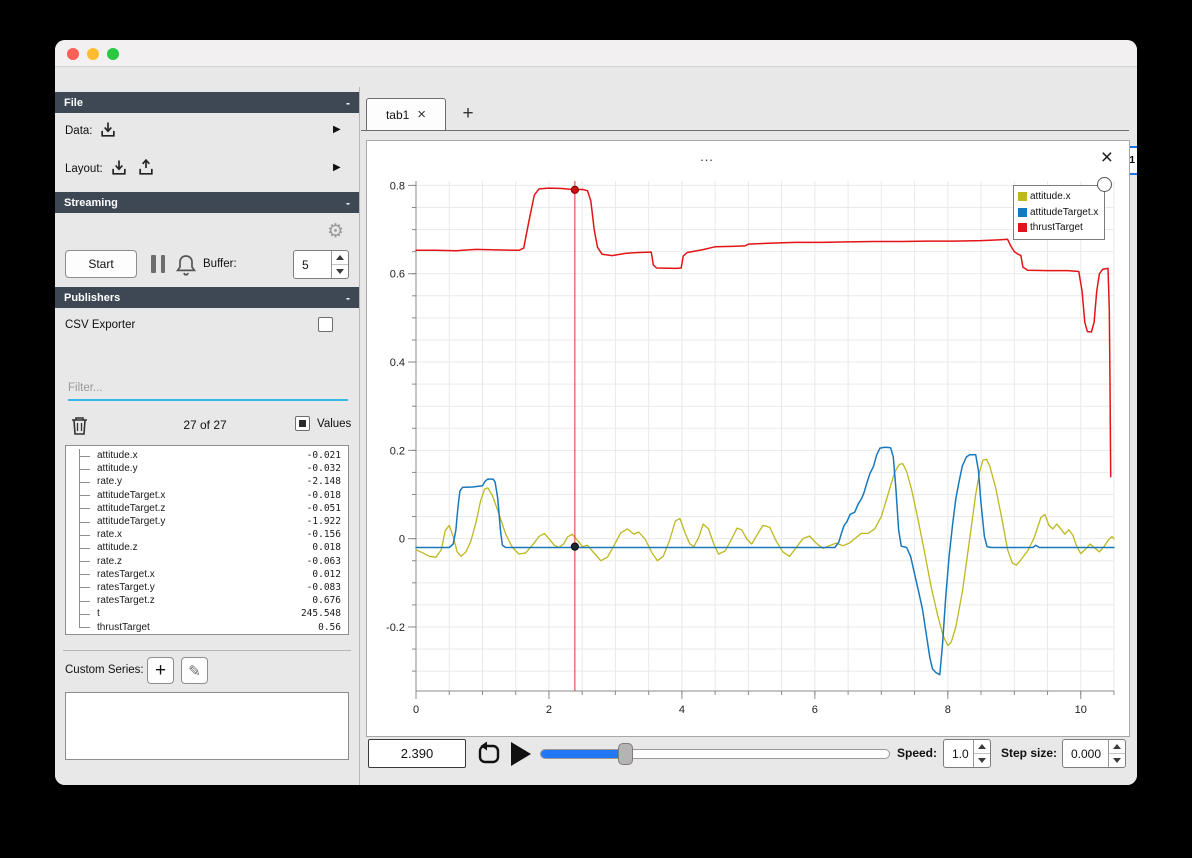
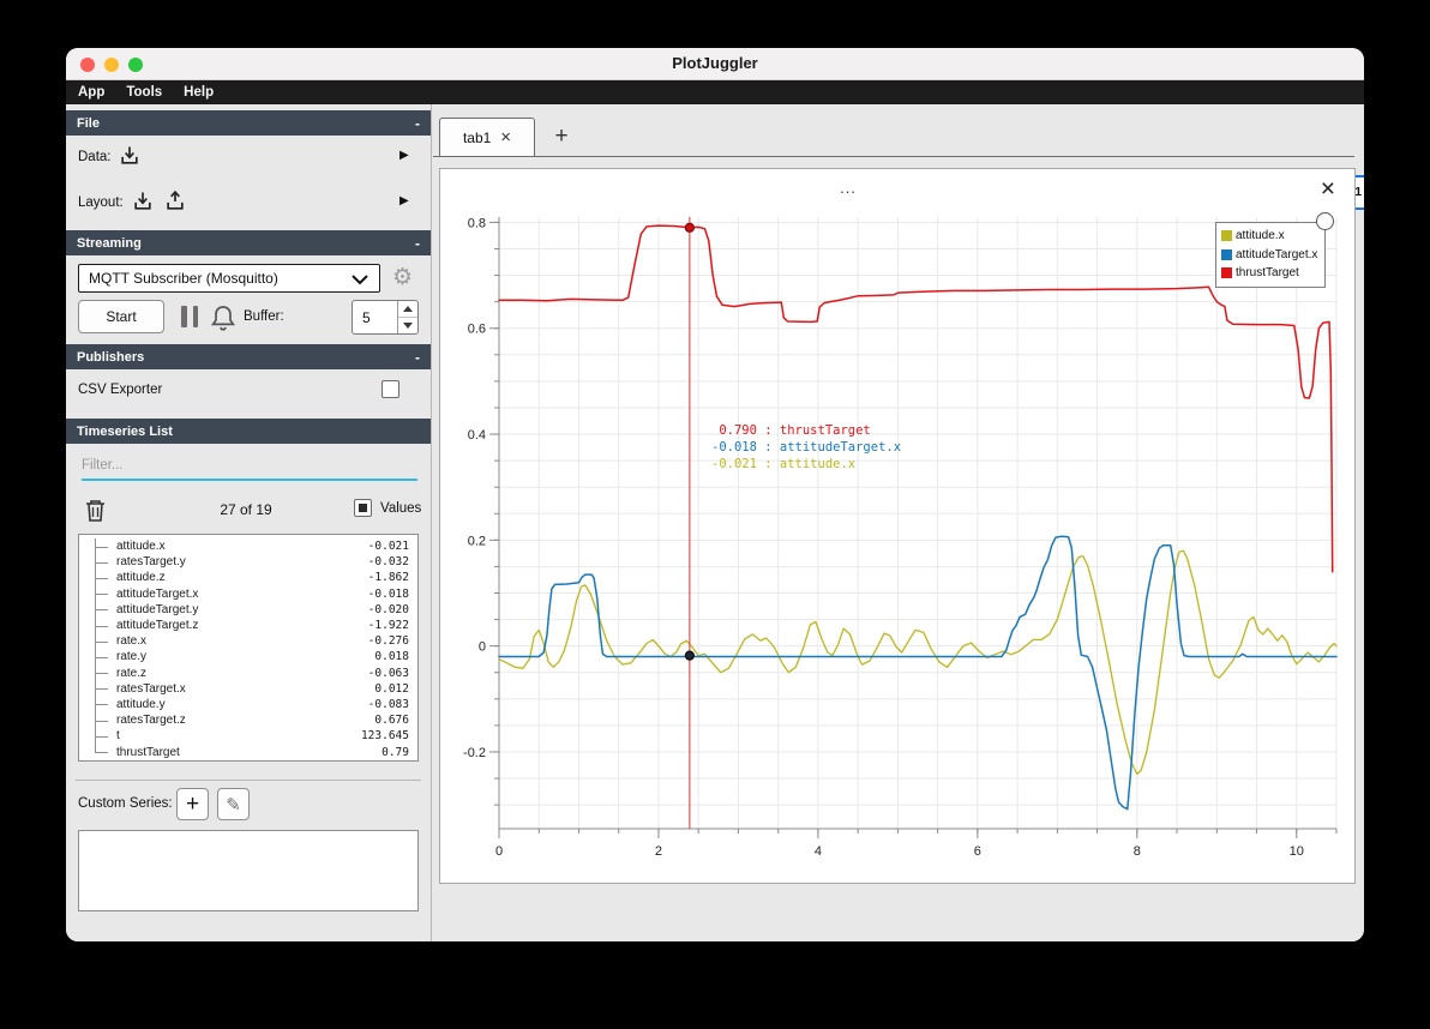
+ PlotJuggler
+ App
+ Tools
+ Help
  File
  -
  Data:
  ▶
  Layout:
  ▶
  Streaming
  -
+ MQTT Subscriber (Mosquitto)
  ⚙
  Start
  Buffer:
  5
  Publishers
  -
  CSV Exporter
+ Timeseries List
  Filter...
- 27 of 27
+ 27 of 19
  Values
  attitude.x
  -0.021
- attitude.y
+ ratesTarget.y
  -0.032
- rate.y
+ attitude.z
- -2.148
+ -1.862
  attitudeTarget.x
  -0.018
- attitudeTarget.z
+ attitudeTarget.y
- -0.051
+ -0.020
- attitudeTarget.y
+ attitudeTarget.z
  -1.922
  rate.x
- -0.156
+ -0.276
- attitude.z
+ rate.y
  0.018
  rate.z
  -0.063
  ratesTarget.x
  0.012
- ratesTarget.y
+ attitude.y
  -0.083
  ratesTarget.z
  0.676
  t
- 245.548
+ 123.645
  thrustTarget
- 0.56
+ 0.79
  Custom Series:
  +
  ✎
  tab1
  ×
  +
  ...
  ×
  0.8
  0.6
  0.4
  0.2
  0
  -0.2
  0
  2
  4
  6
  8
  10
+ 0.790 : thrustTarget
+ -0.018 : attitudeTarget.x
+ -0.021 : attitude.x
  attitude.x
  attitudeTarget.x
  thrustTarget
- 2.390
- Speed:
- 1.0
- Step size:
- 0.000
